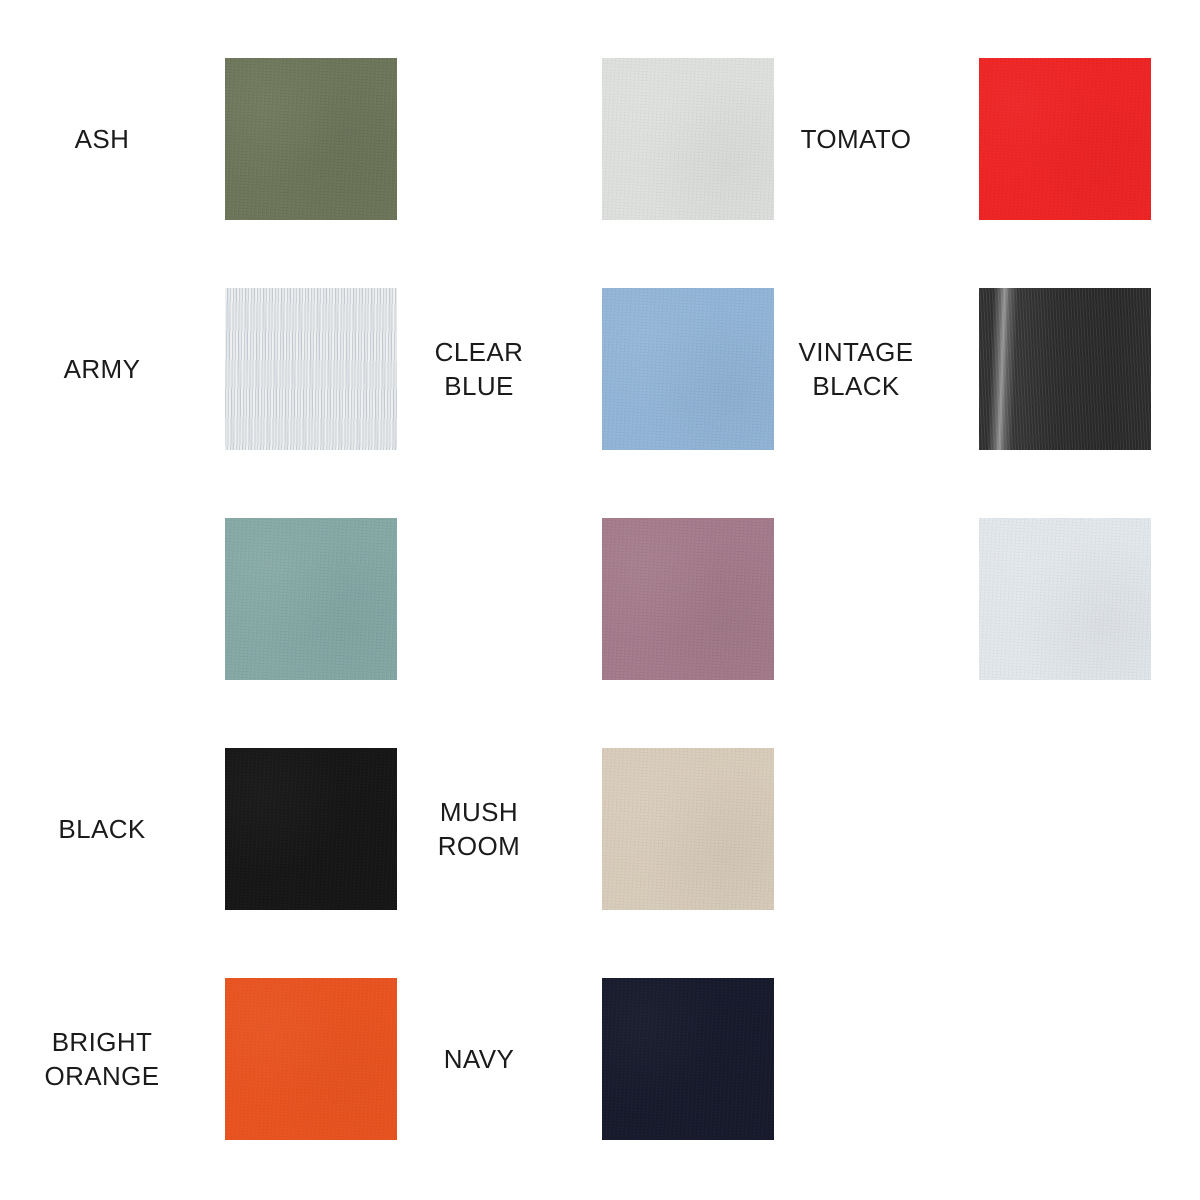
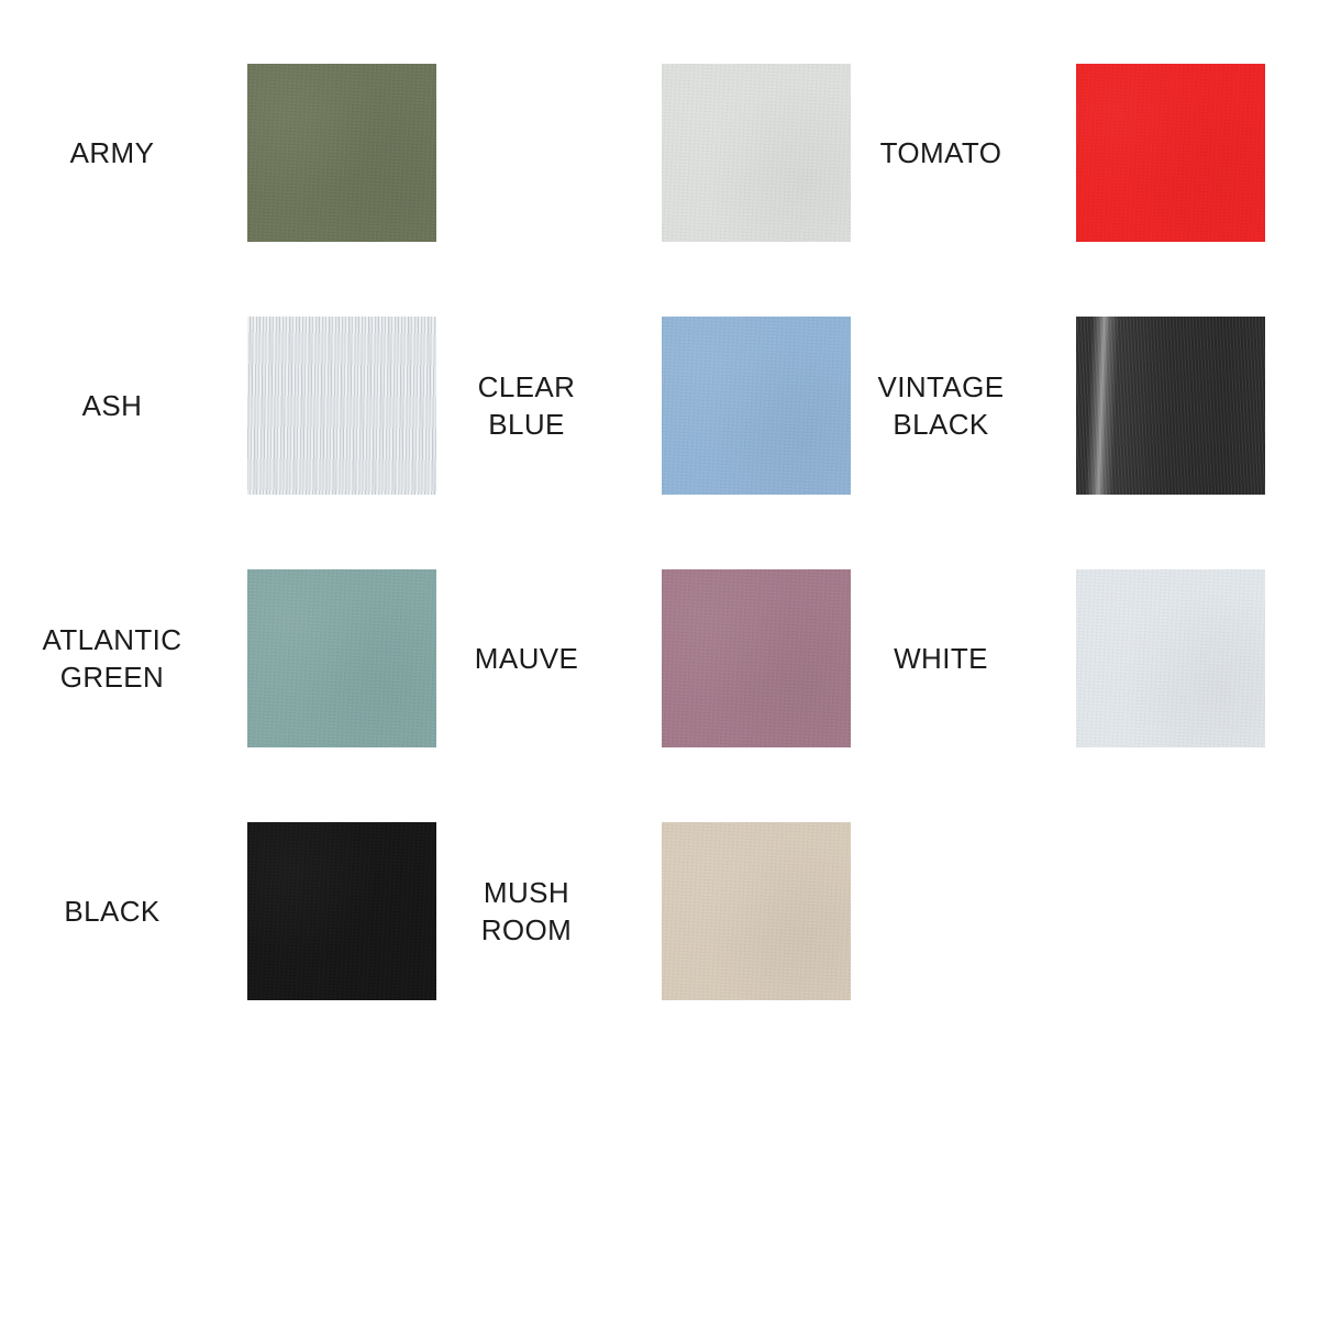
- ASH
+ ARMY
  TOMATO
- ARMY
+ ASH
  CLEAR
  BLUE
  VINTAGE
  BLACK
+ ATLANTIC
+ GREEN
+ MAUVE
+ WHITE
  BLACK
  MUSH
  ROOM
- BRIGHT
- ORANGE
- NAVY
